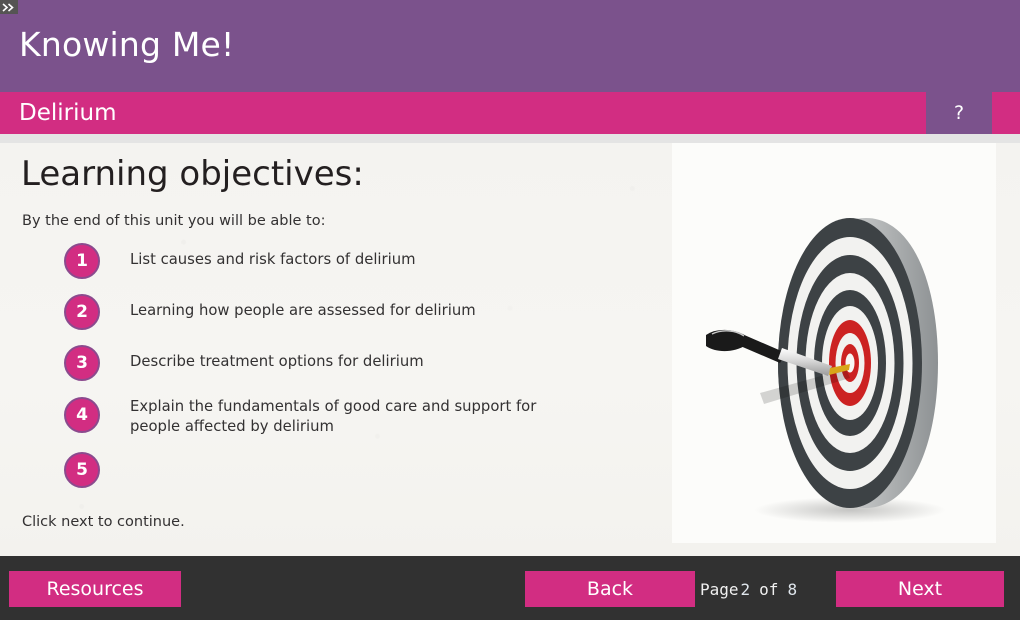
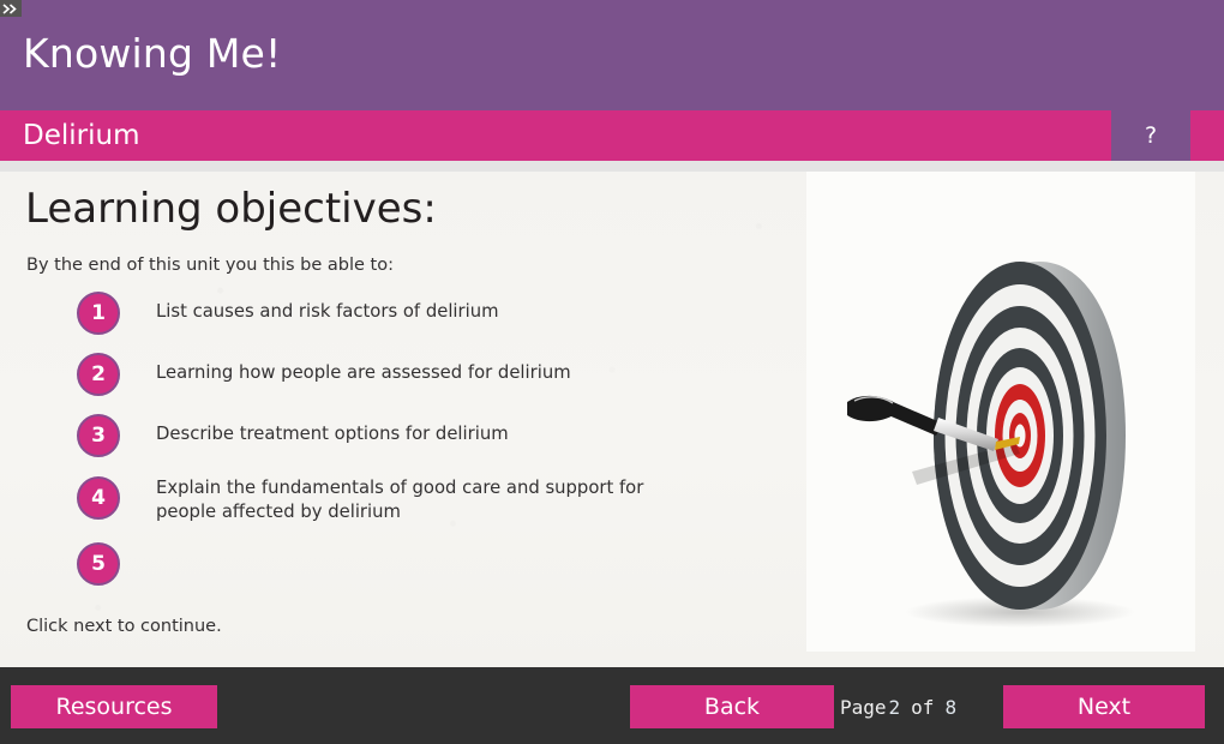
  Knowing Me!
  Delirium
  ?
  Learning objectives:
- By the end of this unit you will be able to:
+ By the end of this unit you this be able to:
  1
  List causes and risk factors of delirium
  2
  Learning how people are assessed for delirium
  3
  Describe treatment options for delirium
  4
  Explain the fundamentals of good care and support for
  people affected by delirium
  5
  Click next to continue.
  Resources
  Back
  Page
  2
  of
  8
  Next
